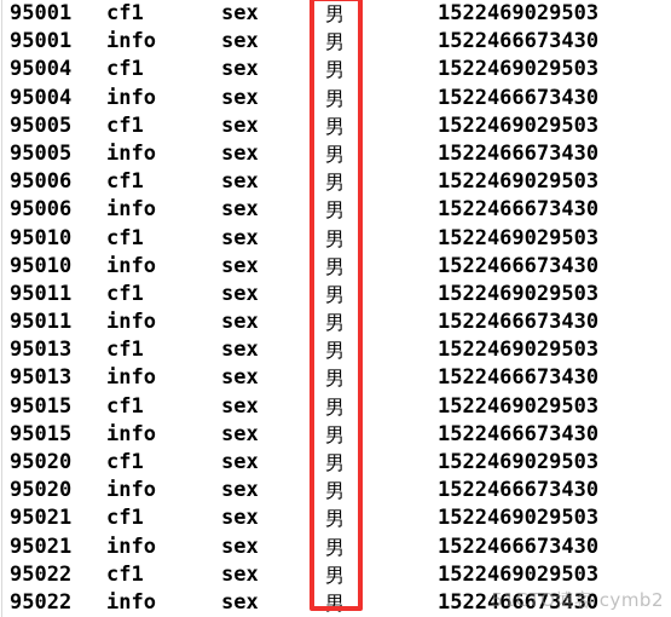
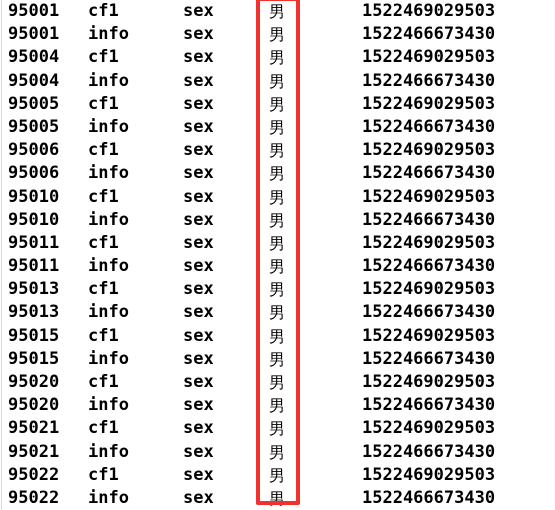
  95001
  cf1
  sex
  男
  1522469029503
  95001
  info
  sex
  男
  1522466673430
  95004
  cf1
  sex
  男
  1522469029503
  95004
  info
  sex
  男
  1522466673430
  95005
  cf1
  sex
  男
  1522469029503
  95005
  info
  sex
  男
  1522466673430
  95006
  cf1
  sex
  男
  1522469029503
  95006
  info
  sex
  男
  1522466673430
  95010
  cf1
  sex
  男
  1522469029503
  95010
  info
  sex
  男
  1522466673430
  95011
  cf1
  sex
  男
  1522469029503
  95011
  info
  sex
  男
  1522466673430
  95013
  cf1
  sex
  男
  1522469029503
  95013
  info
  sex
  男
  1522466673430
  95015
  cf1
  sex
  男
  1522469029503
  95015
  info
  sex
  男
  1522466673430
  95020
  cf1
  sex
  男
  1522469029503
  95020
  info
  sex
  男
  1522466673430
  95021
  cf1
  sex
  男
  1522469029503
  95021
  info
  sex
  男
  1522466673430
  95022
  cf1
  sex
  男
  1522469029503
  95022
  info
  sex
  男
  1522466673430
- 51CTO博客 cymb2
